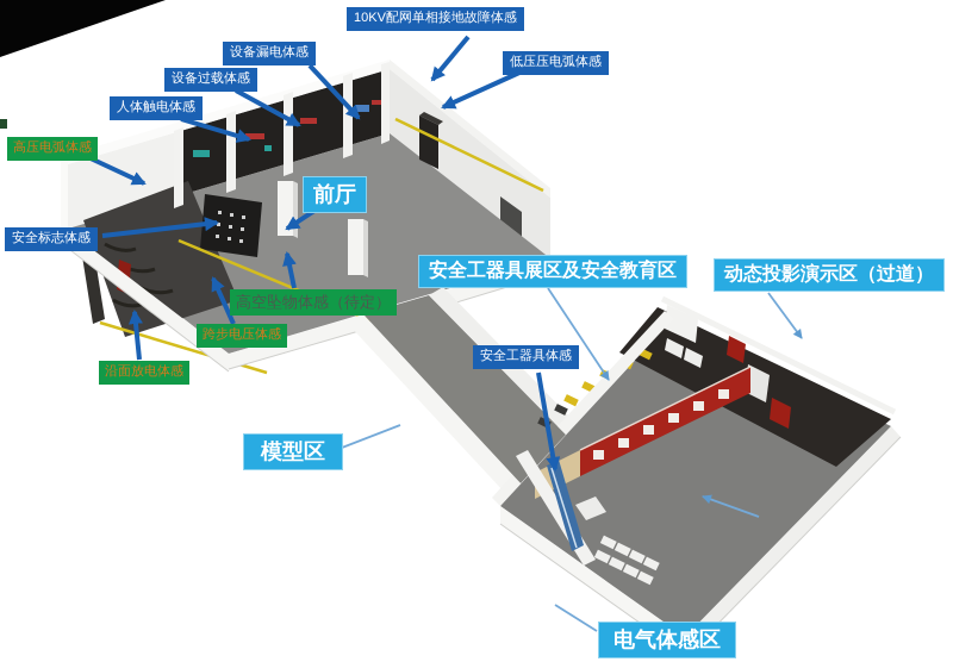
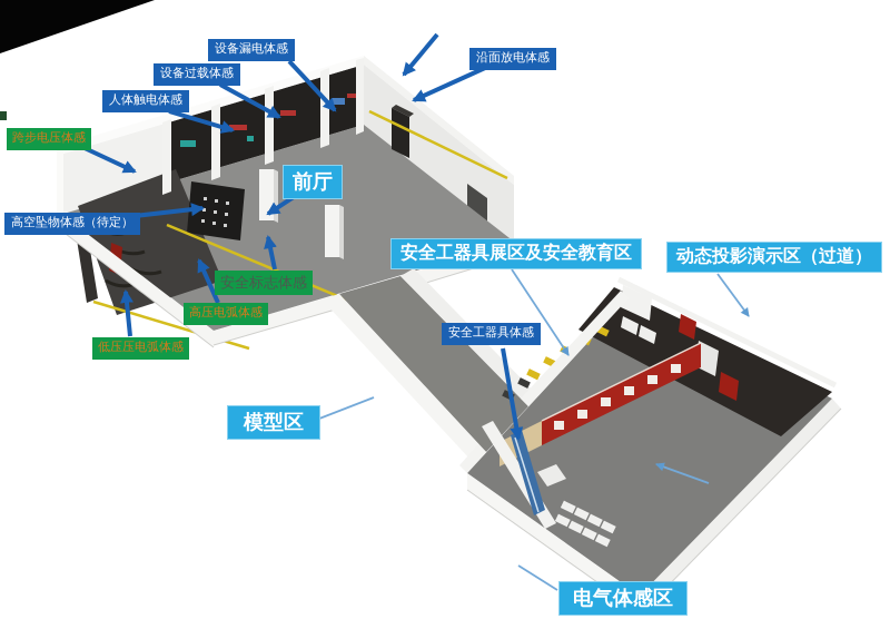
- 10KV配网单相接地故障体感
  设备漏电体感
  设备过载体感
  人体触电体感
- 低压压电弧体感
+ 沿面放电体感
- 高压电弧体感
+ 跨步电压体感
- 安全标志体感
+ 高空坠物体感（待定）
  前厅
- 高空坠物体感（待定）
+ 安全标志体感
- 跨步电压体感
+ 高压电弧体感
- 沿面放电体感
+ 低压压电弧体感
  安全工器具展区及安全教育区
  动态投影演示区（过道）
  安全工器具体感
  模型区
  电气体感区
